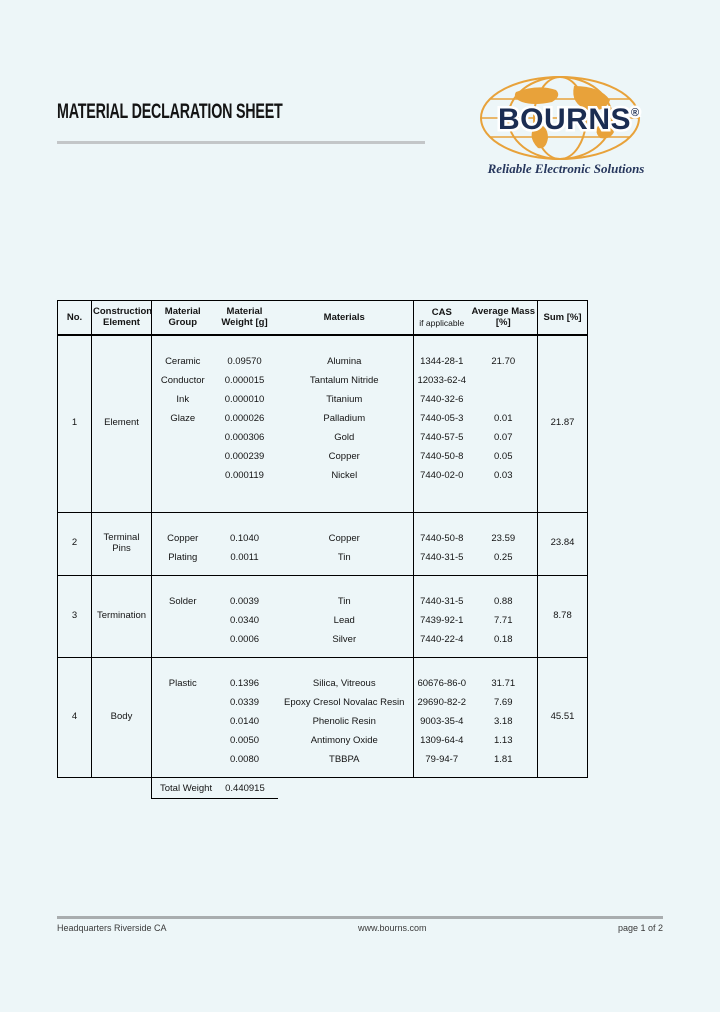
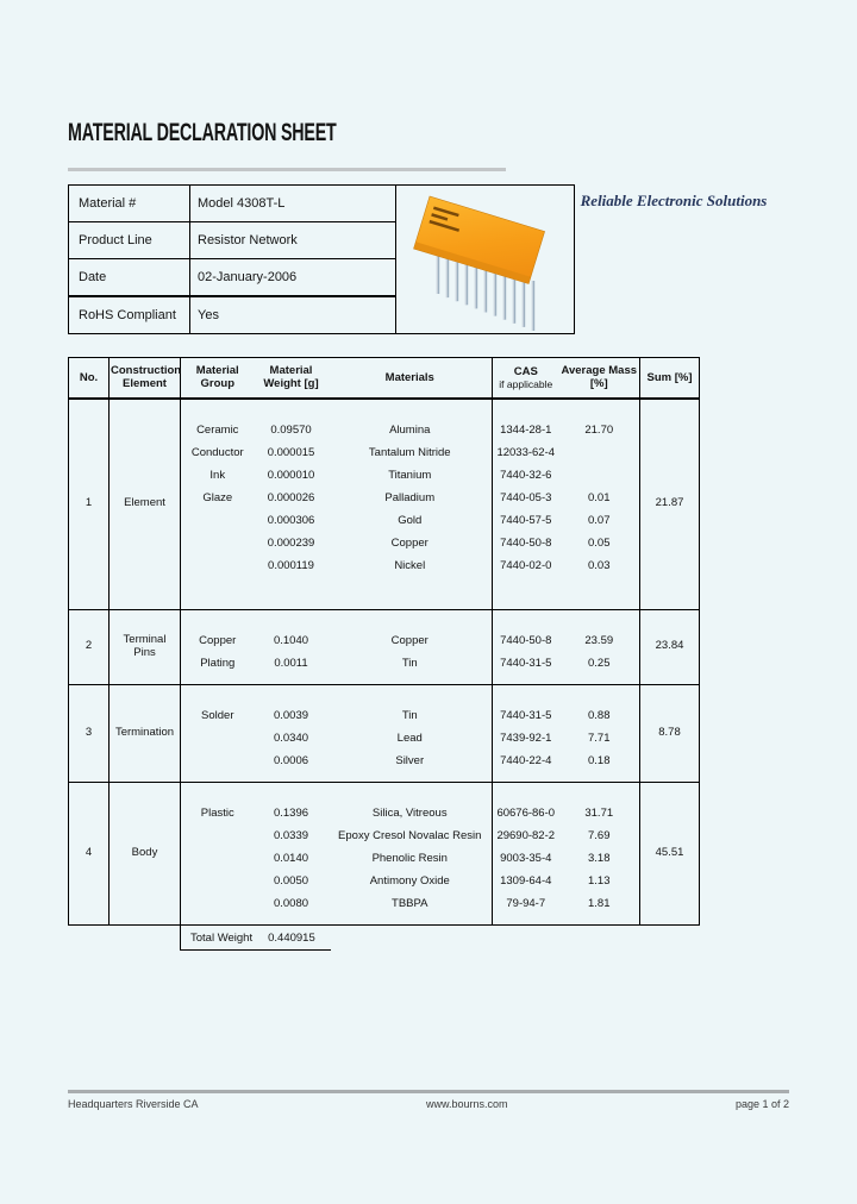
  MATERIAL DECLARATION SHEET
- BOURNS®
  Reliable Electronic Solutions
+ Material #	Model 4308T-L
+ Product Line	Resistor Network
+ Date	02-January-2006
+ RoHS Compliant	Yes
  No.	ConstructionElement	MaterialGroup	MaterialWeight [g]	Materials	CASif applicable	Average Mass[%]	Sum [%]
  1	Element			21.87
  Ceramic	0.09570	Alumina	1344-28-1	21.70
  Conductor	0.000015	Tantalum Nitride	12033-62-4
  Ink	0.000010	Titanium	7440-32-6
  Glaze	0.000026	Palladium	7440-05-3	0.01
  	0.000306	Gold	7440-57-5	0.07
  	0.000239	Copper	7440-50-8	0.05
  	0.000119	Nickel	7440-02-0	0.03
  2	Terminal Pins			23.84
  Copper	0.1040	Copper	7440-50-8	23.59
  Plating	0.0011	Tin	7440-31-5	0.25
  3	Termination			8.78
  Solder	0.0039	Tin	7440-31-5	0.88
  	0.0340	Lead	7439-92-1	7.71
  	0.0006	Silver	7440-22-4	0.18
  4	Body			45.51
  Plastic	0.1396	Silica, Vitreous	60676-86-0	31.71
  	0.0339	Epoxy Cresol Novalac Resin	29690-82-2	7.69
  	0.0140	Phenolic Resin	9003-35-4	3.18
  	0.0050	Antimony Oxide	1309-64-4	1.13
  	0.0080	TBBPA	79-94-7	1.81
  Total Weight
  0.440915
  Headquarters Riverside CA
  www.bourns.com
  page 1 of 2
